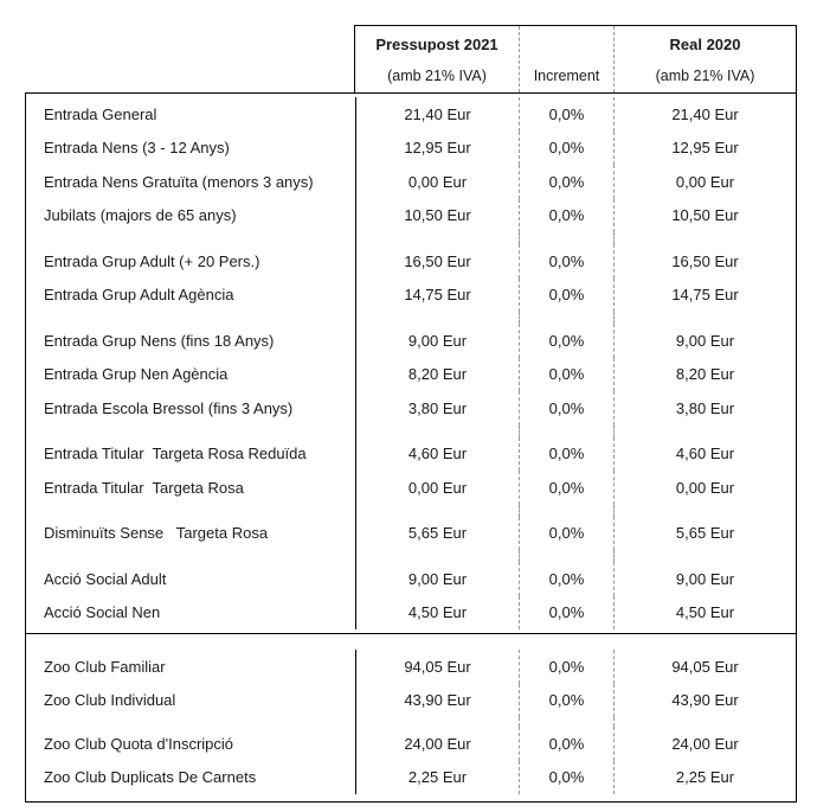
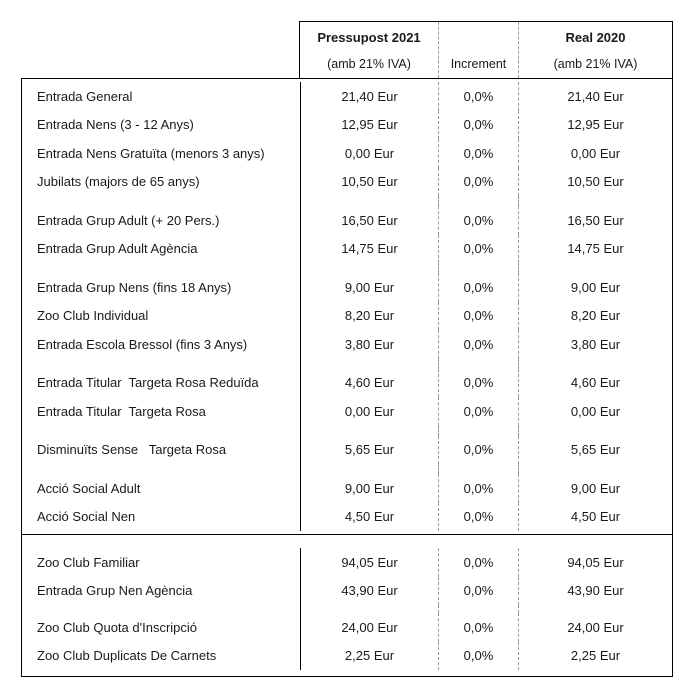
  Pressupost 2021
  (amb 21% IVA)
  Increment
  Real 2020
  (amb 21% IVA)
  Entrada General
  21,40 Eur
  0,0%
  21,40 Eur
  Entrada Nens (3 - 12 Anys)
  12,95 Eur
  0,0%
  12,95 Eur
  Entrada Nens Gratuïta (menors 3 anys)
  0,00 Eur
  0,0%
  0,00 Eur
  Jubilats (majors de 65 anys)
  10,50 Eur
  0,0%
  10,50 Eur
  Entrada Grup Adult (+ 20 Pers.)
  16,50 Eur
  0,0%
  16,50 Eur
  Entrada Grup Adult Agència
  14,75 Eur
  0,0%
  14,75 Eur
  Entrada Grup Nens (fins 18 Anys)
  9,00 Eur
  0,0%
  9,00 Eur
- Entrada Grup Nen Agència
+ Zoo Club Individual
  8,20 Eur
  0,0%
  8,20 Eur
  Entrada Escola Bressol (fins 3 Anys)
  3,80 Eur
  0,0%
  3,80 Eur
  Entrada Titular Targeta Rosa Reduïda
  4,60 Eur
  0,0%
  4,60 Eur
  Entrada Titular Targeta Rosa
  0,00 Eur
  0,0%
  0,00 Eur
  Disminuïts Sense Targeta Rosa
  5,65 Eur
  0,0%
  5,65 Eur
  Acció Social Adult
  9,00 Eur
  0,0%
  9,00 Eur
  Acció Social Nen
  4,50 Eur
  0,0%
  4,50 Eur
  Zoo Club Familiar
  94,05 Eur
  0,0%
  94,05 Eur
- Zoo Club Individual
+ Entrada Grup Nen Agència
  43,90 Eur
  0,0%
  43,90 Eur
  Zoo Club Quota d'Inscripció
  24,00 Eur
  0,0%
  24,00 Eur
  Zoo Club Duplicats De Carnets
  2,25 Eur
  0,0%
  2,25 Eur
